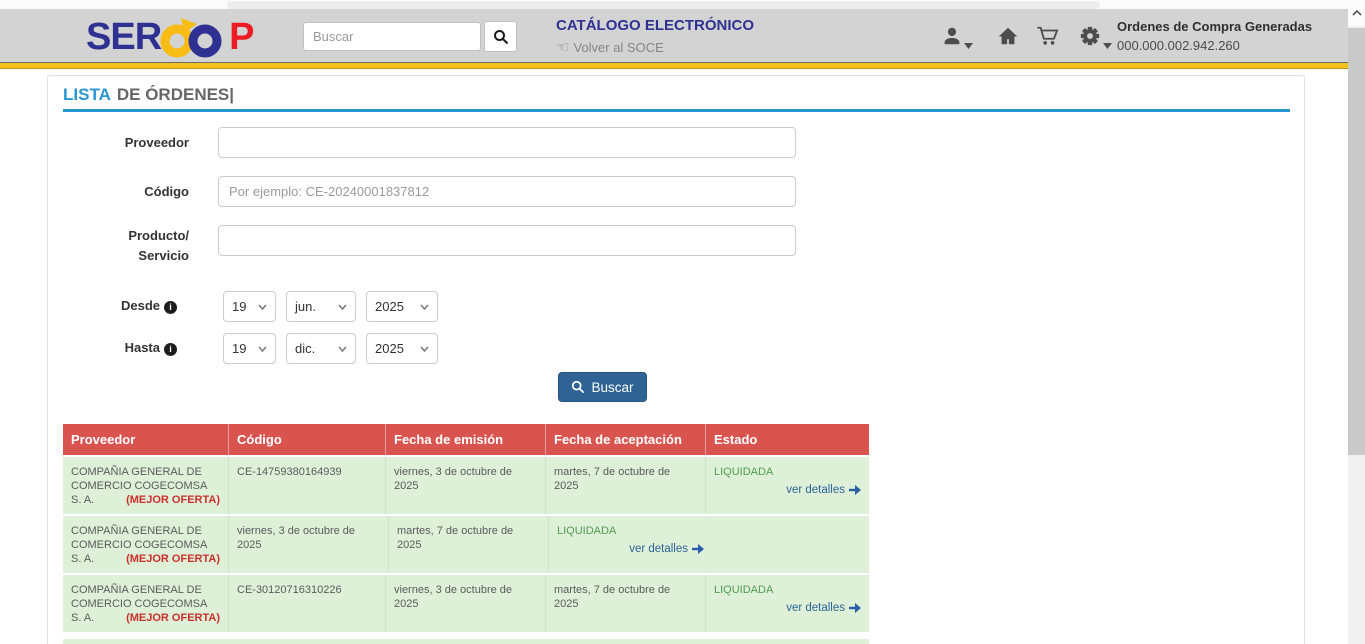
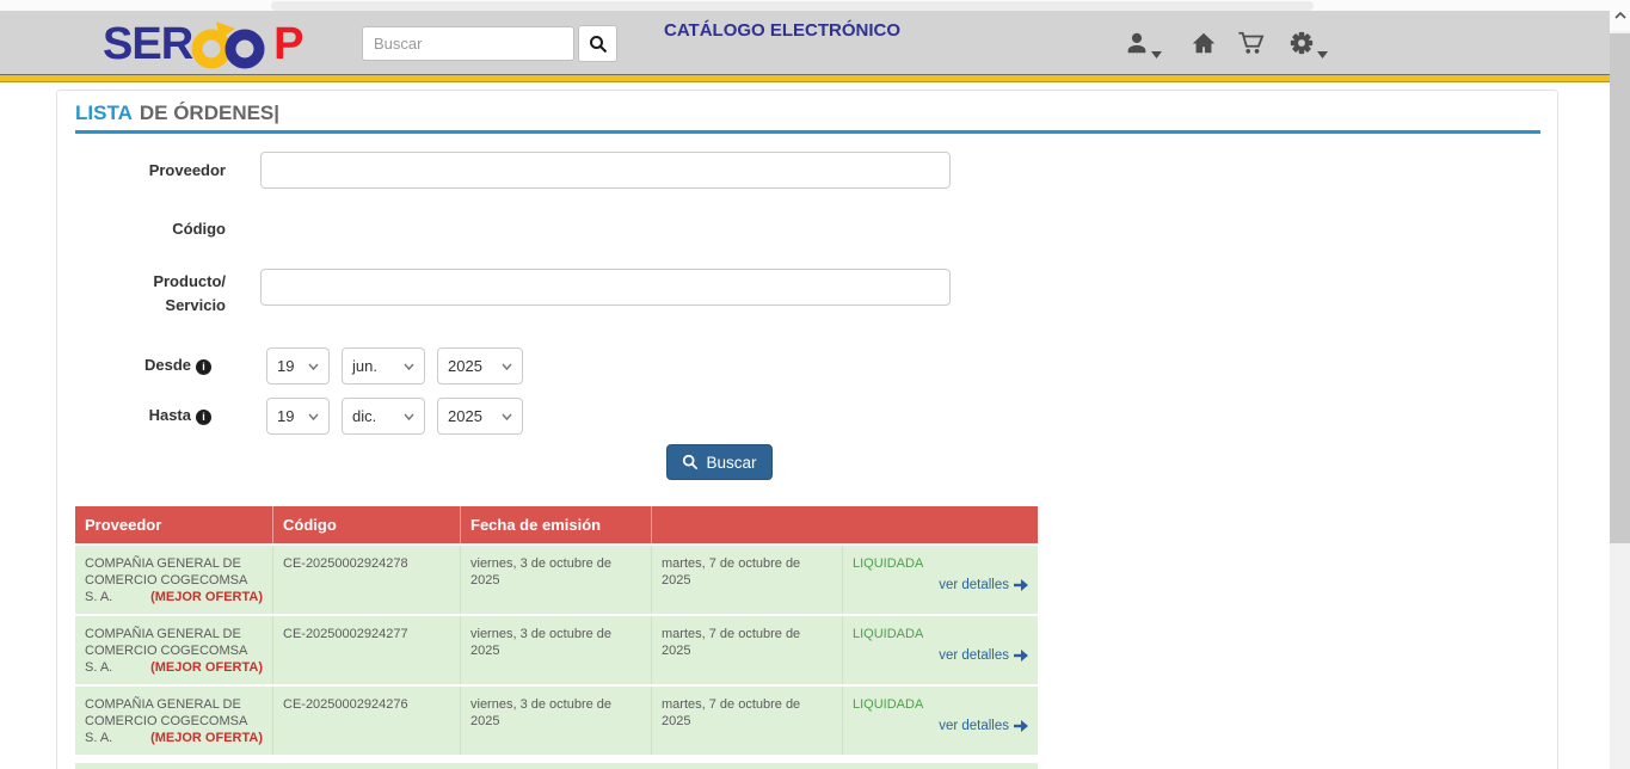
  SER
  P
  Buscar
  CATÁLOGO ELECTRÓNICO
- ☜
- Volver al SOCE
- Ordenes de Compra Generadas
- 000.000.002.942.260
  LISTA DE ÓRDENES|
  Proveedor
  Código
- Por ejemplo: CE-20240001837812
  Producto/
  Servicio
  Desde i
  19
  jun.
  2025
  Hasta i
  19
  dic.
  2025
  Buscar
  Proveedor
  Código
  Fecha de emisión
- Fecha de aceptación
- Estado
  COMPAÑIA GENERAL DE COMERCIO COGECOMSA S. A.
  (MEJOR OFERTA)
- CE-14759380164939
+ CE-20250002924278
  viernes, 3 de octubre de 2025
  martes, 7 de octubre de 2025
  LIQUIDADA
  ver detalles
  COMPAÑIA GENERAL DE COMERCIO COGECOMSA S. A.
  (MEJOR OFERTA)
+ CE-20250002924277
  viernes, 3 de octubre de 2025
  martes, 7 de octubre de 2025
  LIQUIDADA
  ver detalles
  COMPAÑIA GENERAL DE COMERCIO COGECOMSA S. A.
  (MEJOR OFERTA)
- CE-30120716310226
+ CE-20250002924276
  viernes, 3 de octubre de 2025
  martes, 7 de octubre de 2025
  LIQUIDADA
  ver detalles
